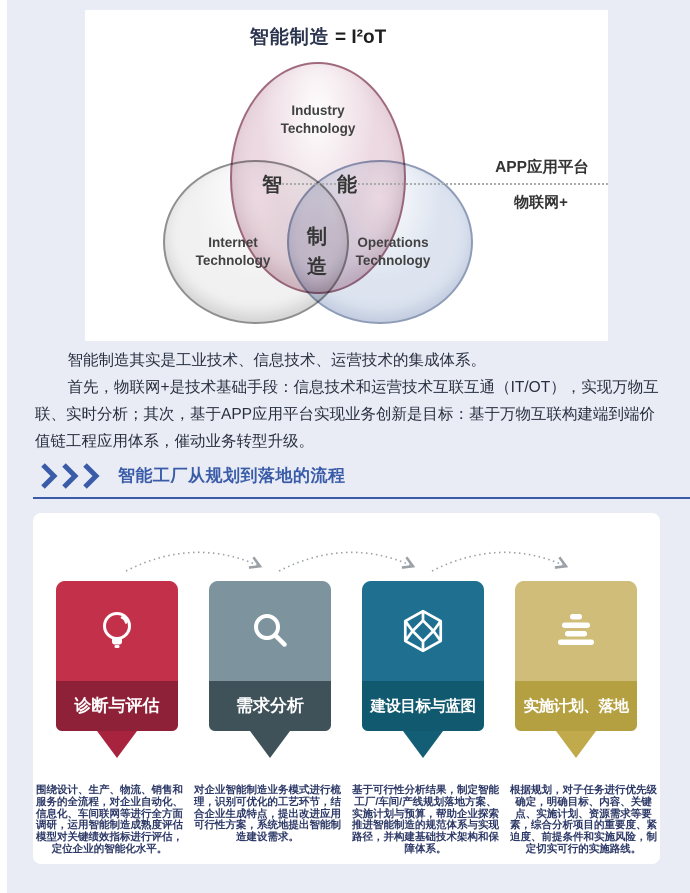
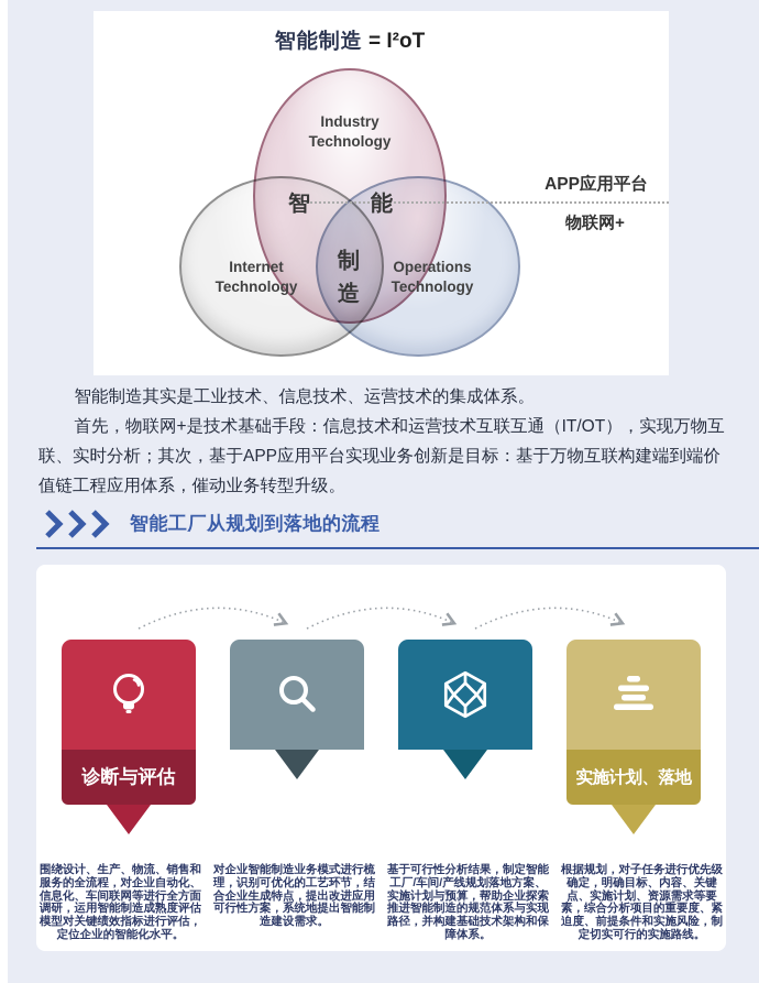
  智能制造 = I²oT
  Industry
  Technology
  Internet
  Technology
  Operations
  Technology
  智
  能
  制
  造
  APP应用平台
  物联网+
  智能制造其实是工业技术、信息技术、运营技术的集成体系。
  首先，物联网+是技术基础手段：信息技术和运营技术互联互通（IT/OT），实现万物互联、实时分析；其次，基于APP应用平台实现业务创新是目标：基于万物互联构建端到端价值链工程应用体系，催动业务转型升级。
  智能工厂从规划到落地的流程
  诊断与评估
- 需求分析
- 建设目标与蓝图
  实施计划、落地
  围绕设计、生产、物流、销售和服务的全流程，对企业自动化、信息化、车间联网等进行全方面调研，运用智能制造成熟度评估模型对关键绩效指标进行评估，定位企业的智能化水平。
  对企业智能制造业务模式进行梳理，识别可优化的工艺环节，结合企业生成特点，提出改进应用可行性方案，系统地提出智能制造建设需求。
  基于可行性分析结果，制定智能工厂/车间/产线规划落地方案、实施计划与预算，帮助企业探索推进智能制造的规范体系与实现路径，并构建基础技术架构和保障体系。
  根据规划，对子任务进行优先级确定，明确目标、内容、关键点、实施计划、资源需求等要素，综合分析项目的重要度、紧迫度、前提条件和实施风险，制定切实可行的实施路线。
